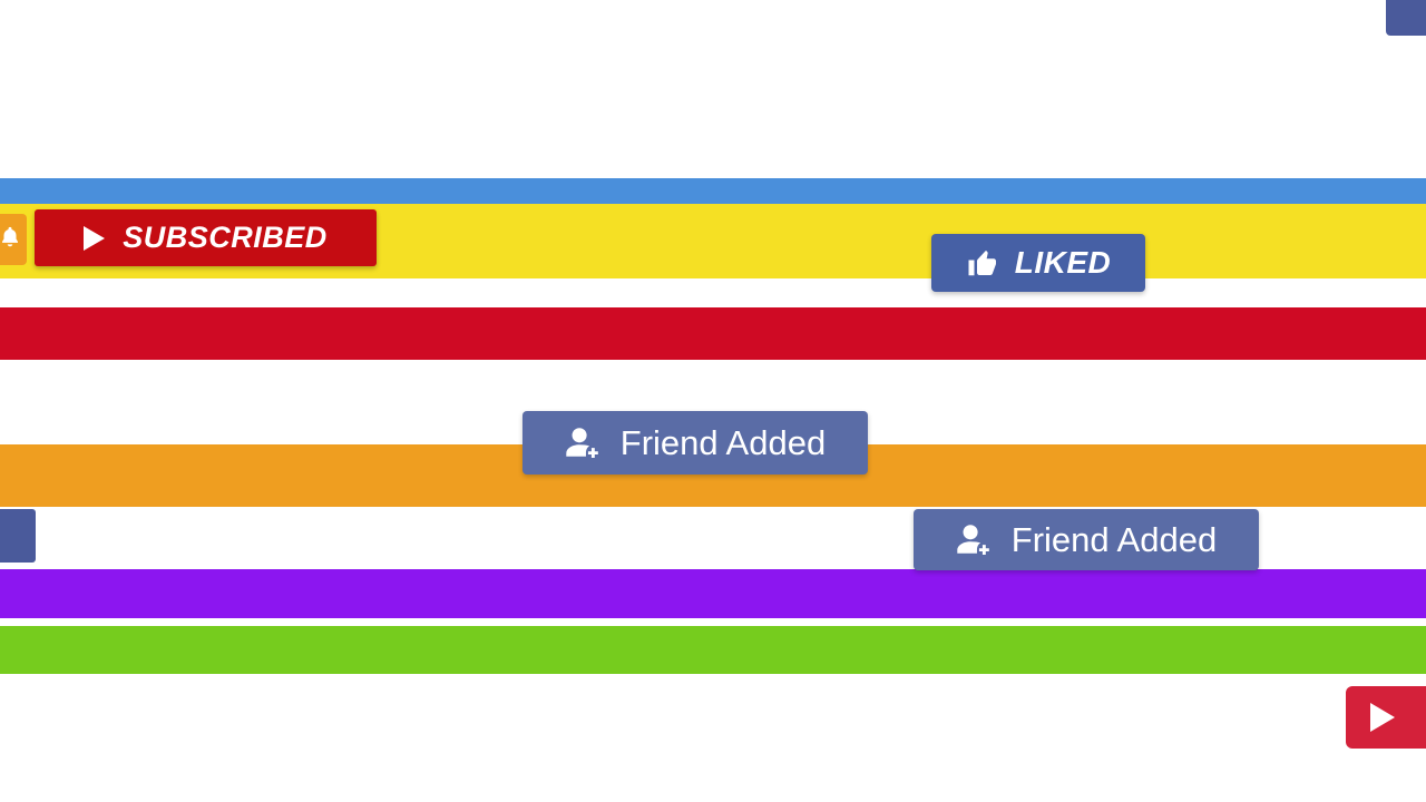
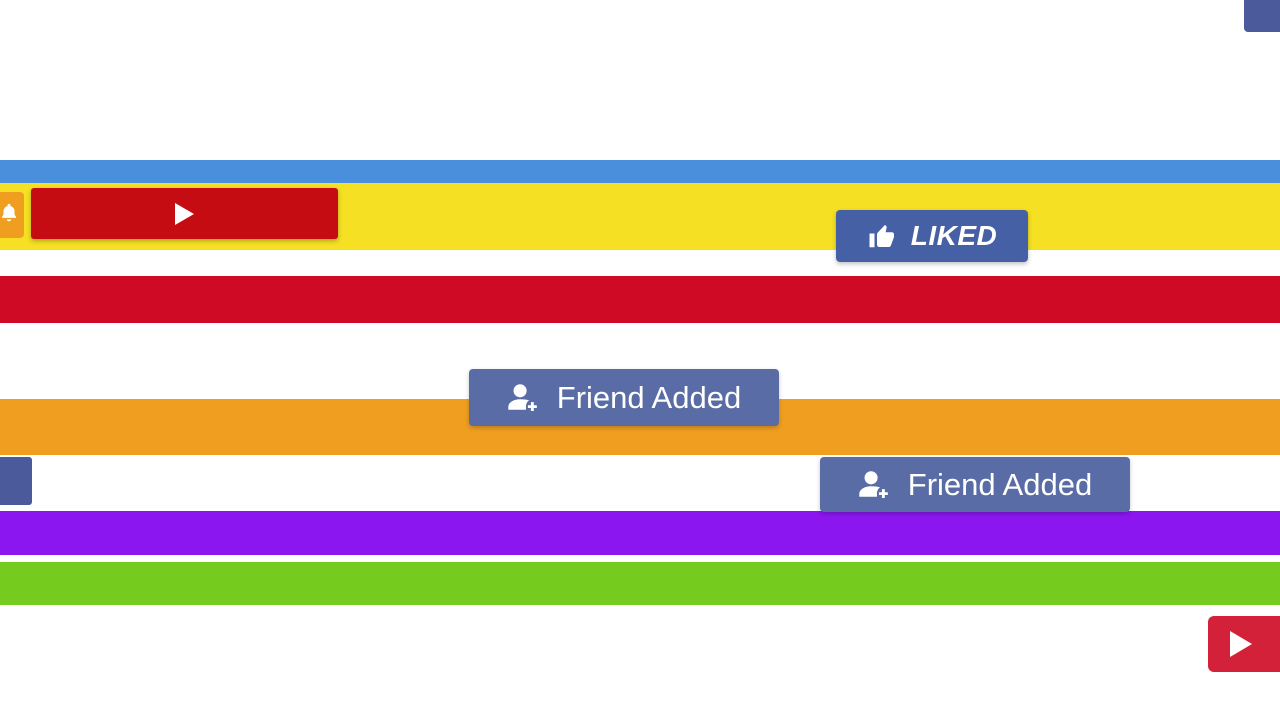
- SUBSCRIBED
  LIKED
  Friend Added
  Friend Added
